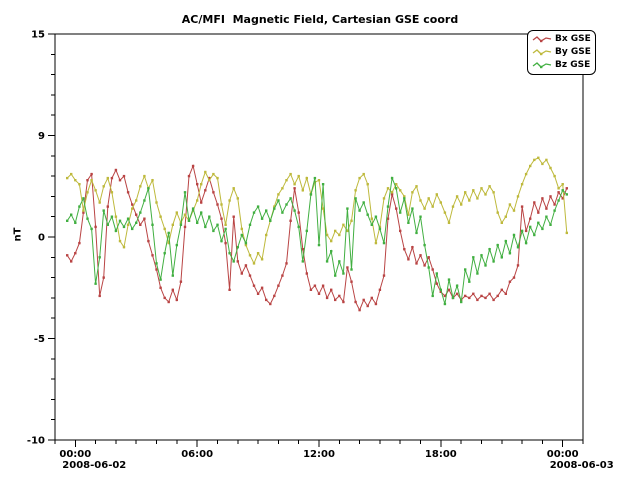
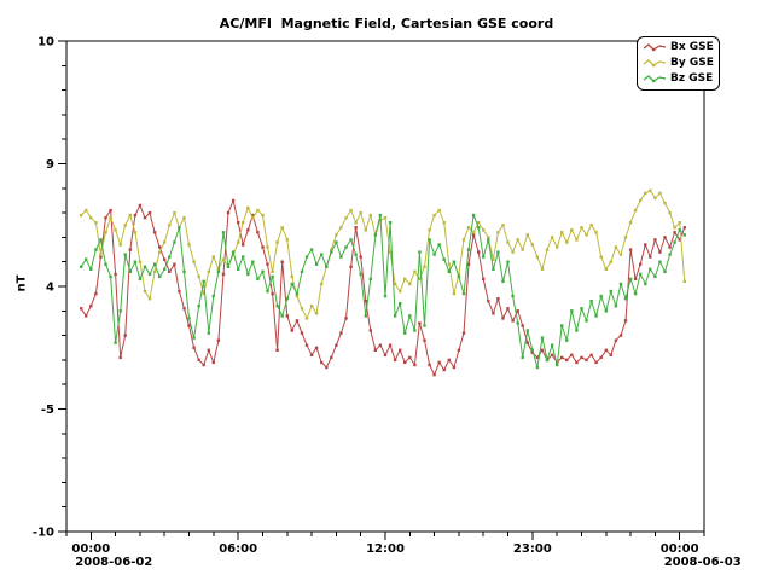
  AC/MFI Magnetic Field, Cartesian GSE coord
  -10
  -5
- 0
+ 4
  9
- 15
+ 10
  00:00
  06:00
  12:00
- 18:00
+ 23:00
  00:00
  2008-06-02
  2008-06-03
  Bx GSE
  By GSE
  Bz GSE
